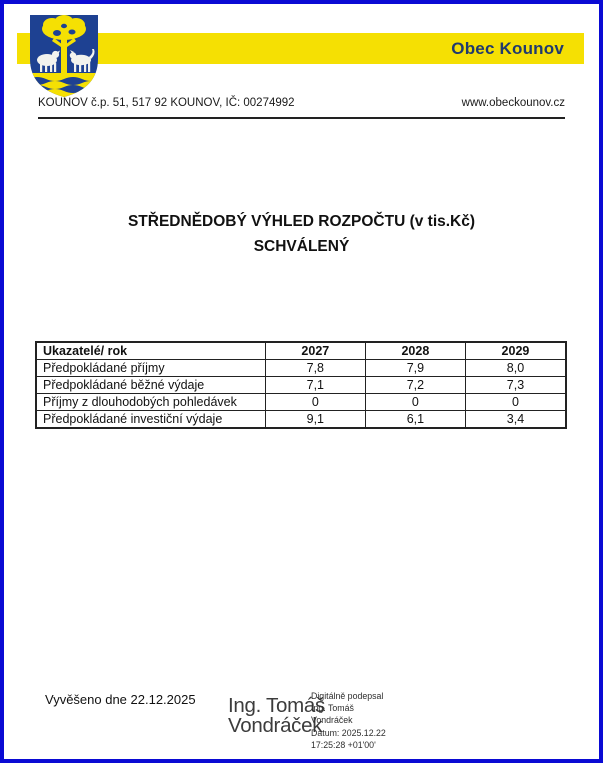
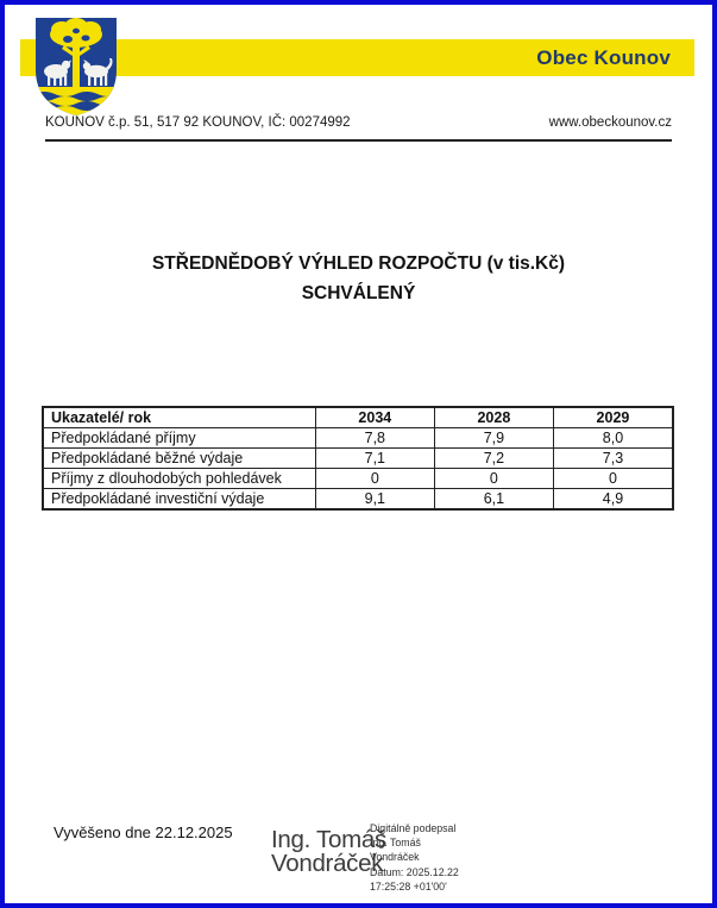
  Obec Kounov
  KOUNOV č.p. 51, 517 92 KOUNOV, IČ: 00274992
  www.obeckounov.cz
  STŘEDNĚDOBÝ VÝHLED ROZPOČTU (v tis.Kč)
  SCHVÁLENÝ
- Ukazatelé/ rok	2027	2028	2029
+ Ukazatelé/ rok	2034	2028	2029
  Předpokládané příjmy	7,8	7,9	8,0
  Předpokládané běžné výdaje	7,1	7,2	7,3
  Příjmy z dlouhodobých pohledávek	0	0	0
- Předpokládané investiční výdaje	9,1	6,1	3,4
+ Předpokládané investiční výdaje	9,1	6,1	4,9
  Vyvěšeno dne 22.12.2025
  Ing. Tomáš
  Vondráček
  Digitálně podepsal
  Ing. Tomáš
  Vondráček
  Datum: 2025.12.22
  17:25:28 +01'00'
